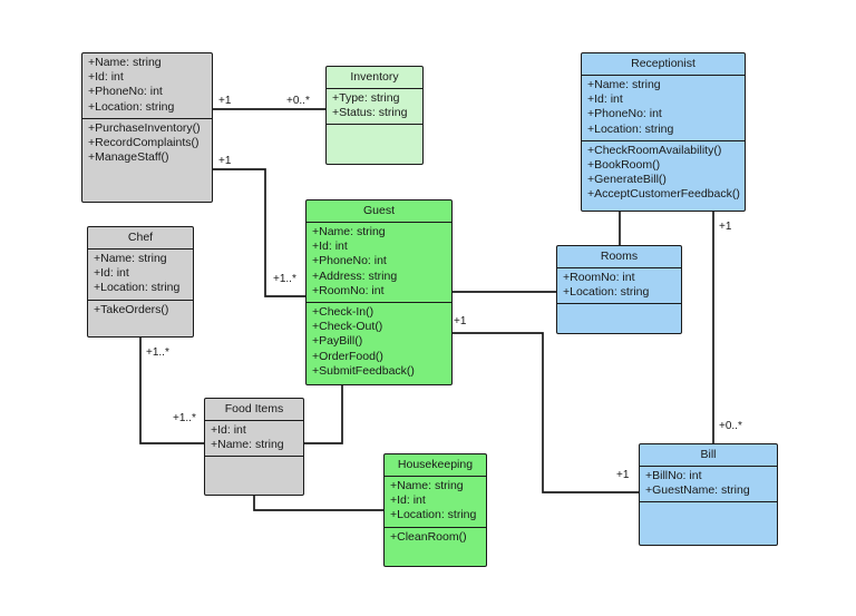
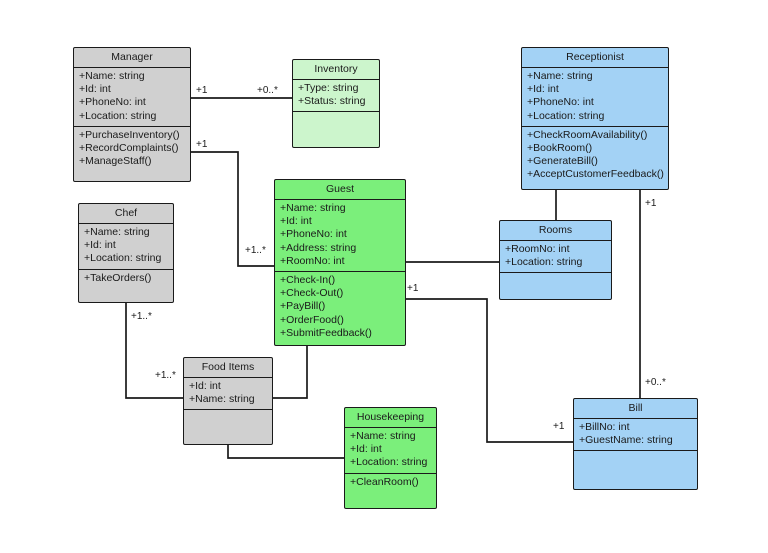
+ Manager
  +Name: string
  +Id: int
  +PhoneNo: int
  +Location: string
  +PurchaseInventory()
  +RecordComplaints()
  +ManageStaff()
  Inventory
  +Type: string
  +Status: string
  Receptionist
  +Name: string
  +Id: int
  +PhoneNo: int
  +Location: string
  +CheckRoomAvailability()
  +BookRoom()
  +GenerateBill()
  +AcceptCustomerFeedback()
  Guest
  +Name: string
  +Id: int
  +PhoneNo: int
  +Address: string
  +RoomNo: int
  +Check-In()
  +Check-Out()
  +PayBill()
  +OrderFood()
  +SubmitFeedback()
  Chef
  +Name: string
  +Id: int
  +Location: string
  +TakeOrders()
  Rooms
  +RoomNo: int
  +Location: string
  Food Items
  +Id: int
  +Name: string
  Housekeeping
  +Name: string
  +Id: int
  +Location: string
  +CleanRoom()
  Bill
  +BillNo: int
  +GuestName: string
  +1
  +0..*
  +1
  +1..*
  +1..*
  +1..*
  +1
  +1
  +1
  +0..*
